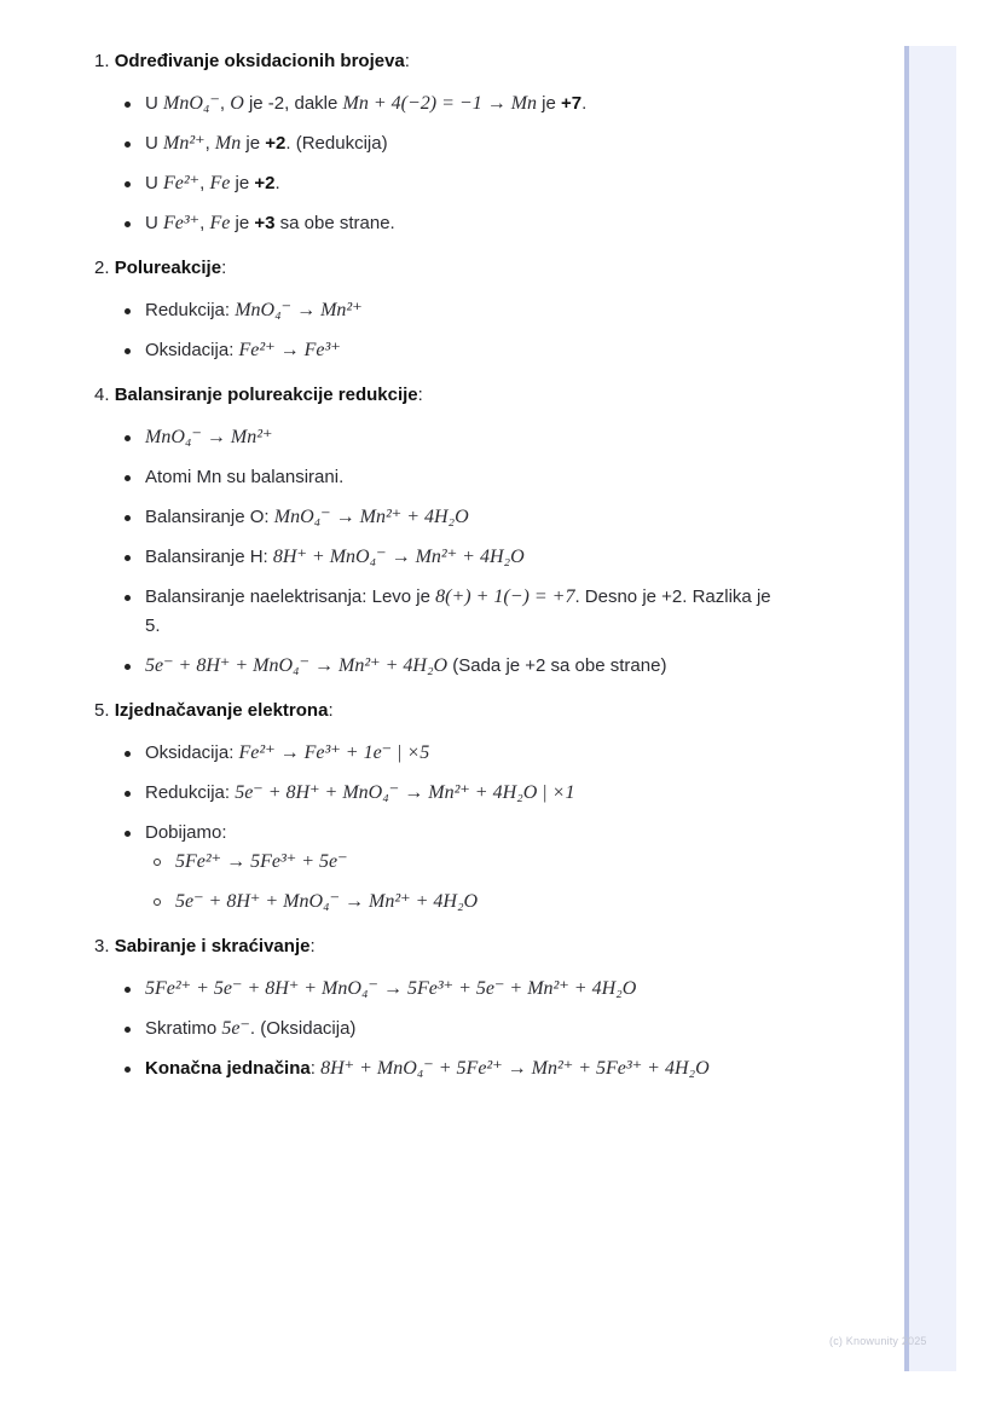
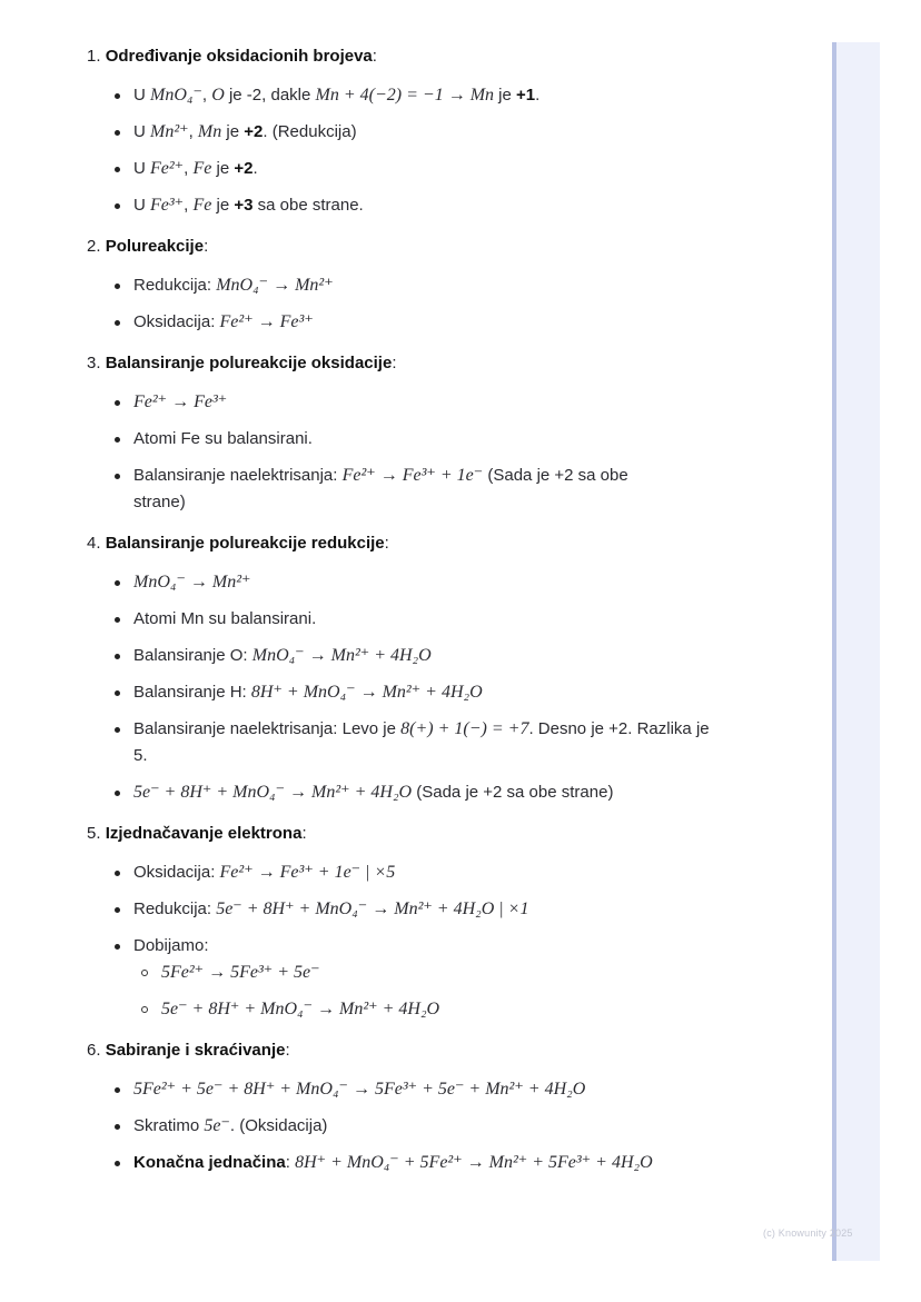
  (c) Knowunity 2025
  1. Određivanje oksidacionih brojeva:
- U MnO₄⁻, O je -2, dakle Mn + 4(−2) = −1 → Mn je +7.
+ U MnO₄⁻, O je -2, dakle Mn + 4(−2) = −1 → Mn je +1.
  U Mn²⁺, Mn je +2. (Redukcija)
  U Fe²⁺, Fe je +2.
  U Fe³⁺, Fe je +3 sa obe strane.
  2. Polureakcije:
  Redukcija: MnO₄⁻ → Mn²⁺
  Oksidacija: Fe²⁺ → Fe³⁺
+ 3. Balansiranje polureakcije oksidacije:
+ Fe²⁺ → Fe³⁺
+ Atomi Fe su balansirani.
+ Balansiranje naelektrisanja: Fe²⁺ → Fe³⁺ + 1e⁻ (Sada je +2 sa obe strane)
  4. Balansiranje polureakcije redukcije:
  MnO₄⁻ → Mn²⁺
  Atomi Mn su balansirani.
  Balansiranje O: MnO₄⁻ → Mn²⁺ + 4H₂O
  Balansiranje H: 8H⁺ + MnO₄⁻ → Mn²⁺ + 4H₂O
  Balansiranje naelektrisanja: Levo je 8(+) + 1(−) = +7. Desno je +2. Razlika je 5.
  5e⁻ + 8H⁺ + MnO₄⁻ → Mn²⁺ + 4H₂O (Sada je +2 sa obe strane)
  5. Izjednačavanje elektrona:
  Oksidacija: Fe²⁺ → Fe³⁺ + 1e⁻ | ×5
  Redukcija: 5e⁻ + 8H⁺ + MnO₄⁻ → Mn²⁺ + 4H₂O | ×1
  Dobijamo:
  5Fe²⁺ → 5Fe³⁺ + 5e⁻
  5e⁻ + 8H⁺ + MnO₄⁻ → Mn²⁺ + 4H₂O
- 3. Sabiranje i skraćivanje:
+ 6. Sabiranje i skraćivanje:
  5Fe²⁺ + 5e⁻ + 8H⁺ + MnO₄⁻ → 5Fe³⁺ + 5e⁻ + Mn²⁺ + 4H₂O
  Skratimo 5e⁻. (Oksidacija)
  Konačna jednačina: 8H⁺ + MnO₄⁻ + 5Fe²⁺ → Mn²⁺ + 5Fe³⁺ + 4H₂O
